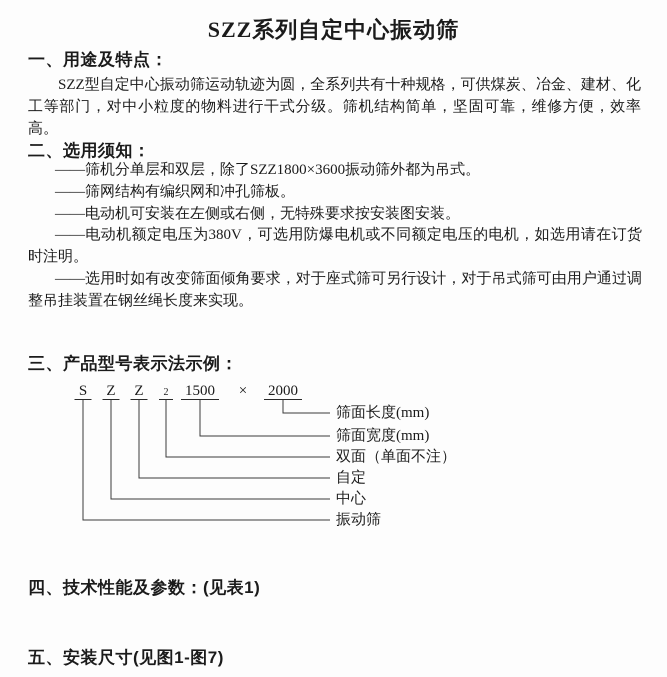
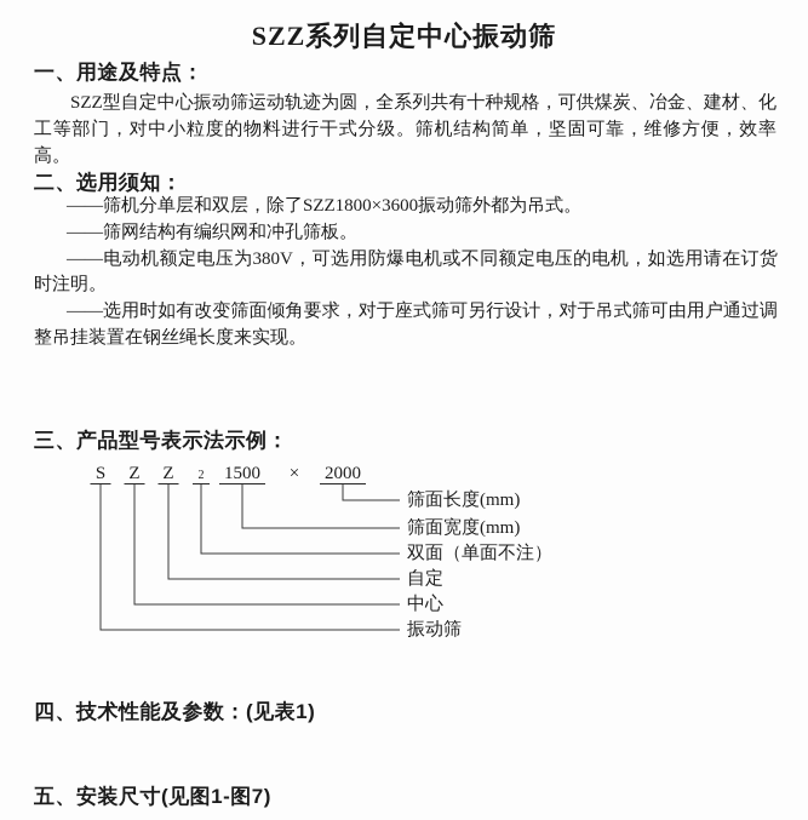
  SZZ系列自定中心振动筛
  一、用途及特点：
  SZZ型自定中心振动筛运动轨迹为圆，全系列共有十种规格，可供煤炭、冶金、建材、化工等部门，对中小粒度的物料进行干式分级。筛机结构简单，坚固可靠，维修方便，效率高。
  二、选用须知：
  ——筛机分单层和双层，除了SZZ1800×3600振动筛外都为吊式。
  ——筛网结构有编织网和冲孔筛板。
- ——电动机可安装在左侧或右侧，无特殊要求按安装图安装。
  ——电动机额定电压为380V，可选用防爆电机或不同额定电压的电机，如选用请在订货时注明。
  ——选用时如有改变筛面倾角要求，对于座式筛可另行设计，对于吊式筛可由用户通过调整吊挂装置在钢丝绳长度来实现。
  三、产品型号表示法示例：
  S
  Z
  Z
  2
  1500
  ×
  2000
  筛面长度(mm)
  筛面宽度(mm)
  双面（单面不注）
  自定
  中心
  振动筛
  四、技术性能及参数：(见表1)
  五、安装尺寸(见图1-图7)
